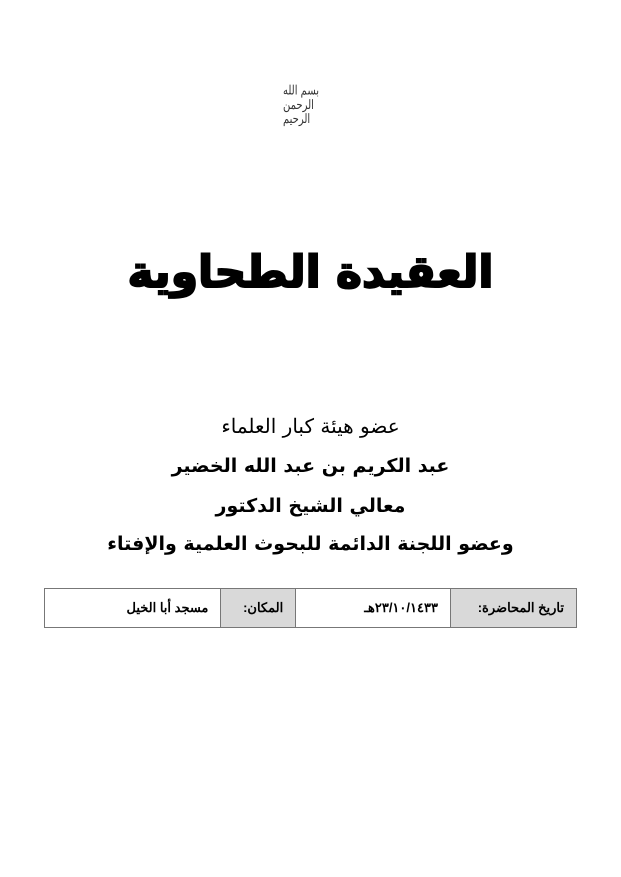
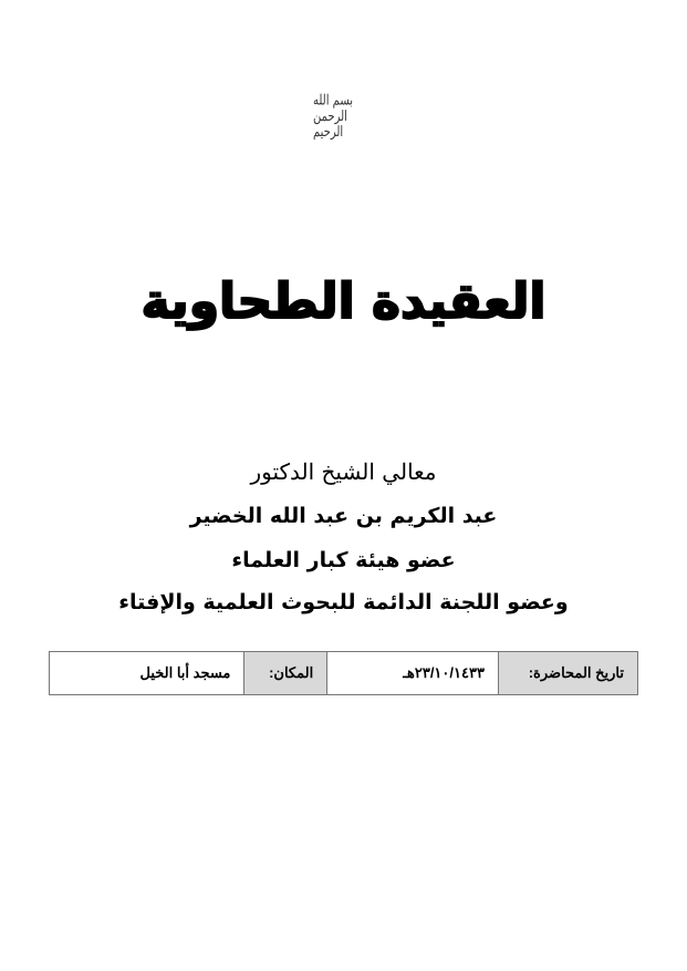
  بسم الله الرحمن الرحيم
  العقيدة الطحاوية
- عضو هيئة كبار العلماء
+ معالي الشيخ الدكتور
  عبد الكريم بن عبد الله الخضير
- معالي الشيخ الدكتور
+ عضو هيئة كبار العلماء
  وعضو اللجنة الدائمة للبحوث العلمية والإفتاء
  مسجد أبا الخيل	المكان:	٢٣/١٠/١٤٣٣هـ	تاريخ المحاضرة:
